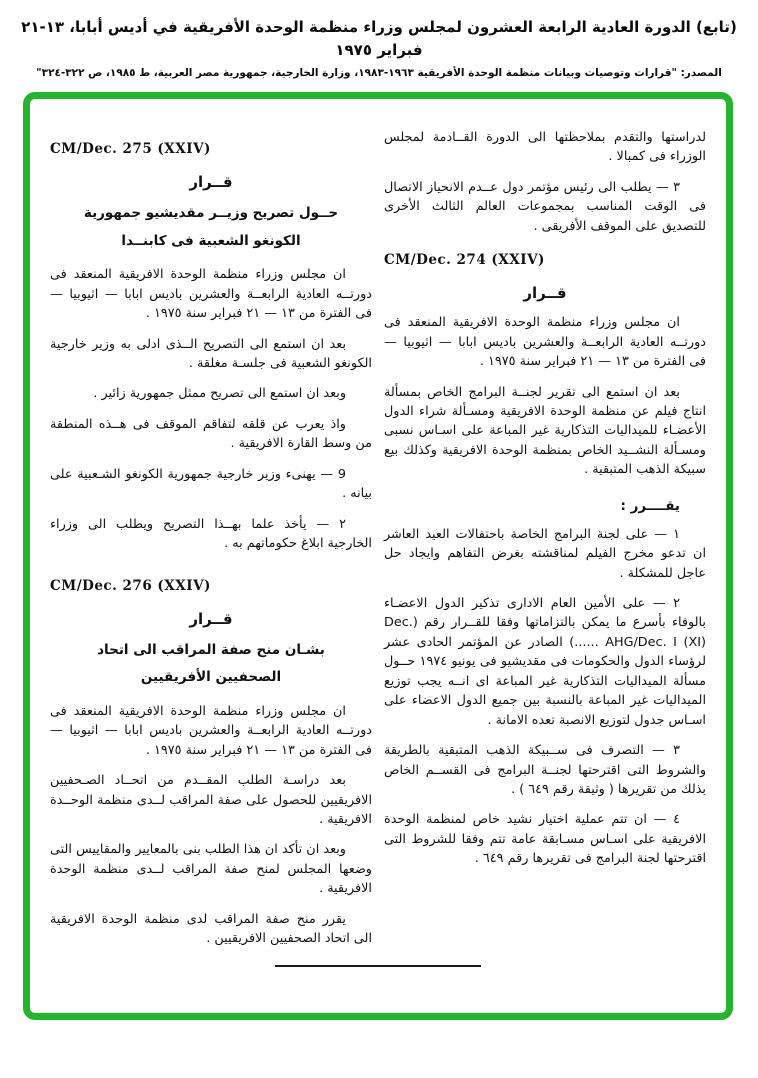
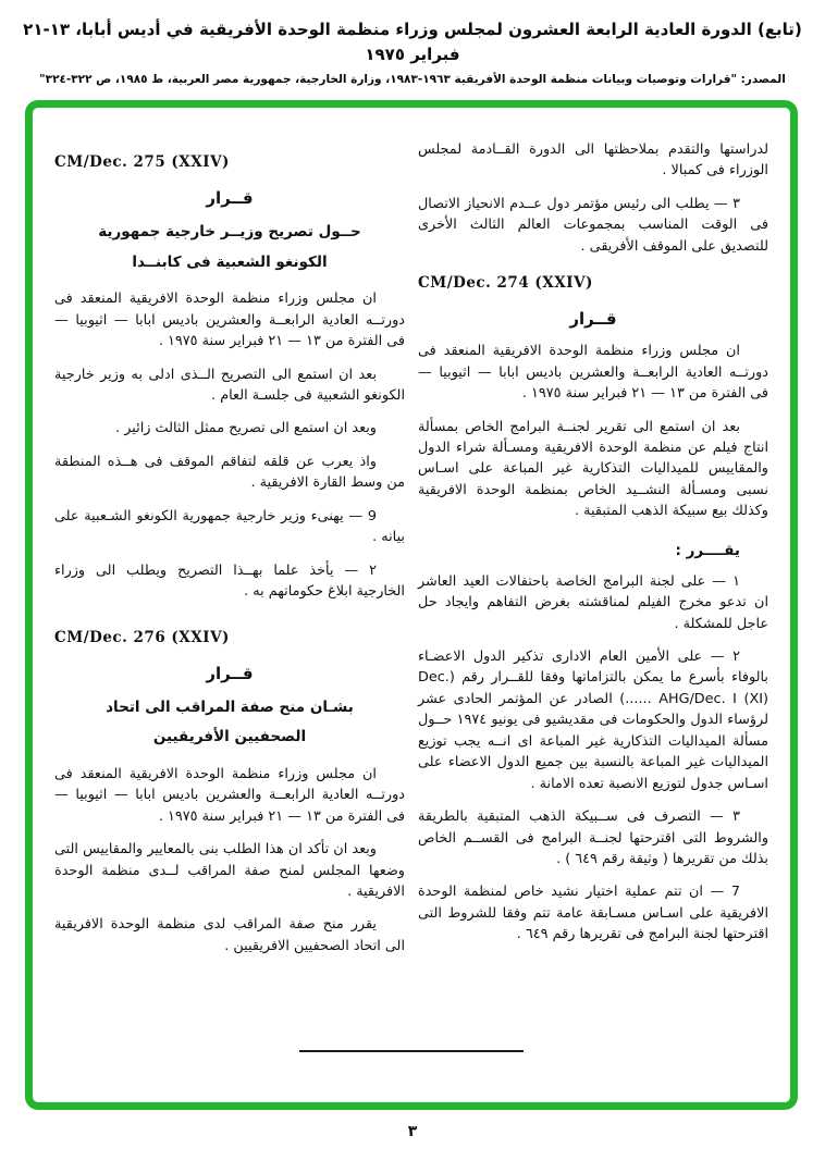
  (تابع) الدورة العادية الرابعة العشرون لمجلس وزراء منظمة الوحدة الأفريقية في أديس أبابا، ١٣-٢١ فبراير ١٩٧٥
  المصدر: "قرارات وتوصيات وبيانات منظمة الوحدة الأفريقية ١٩٦٣-١٩٨٣، وزارة الخارجية، جمهورية مصر العربية، ط ١٩٨٥، ص ٣٢٢-٣٢٤"
  لدراستها والتقدم بملاحظتها الى الدورة القــادمة لمجلس الوزراء فى كمبالا .
  ٣ — يطلب الى رئيس مؤتمر دول عــدم الانحياز الاتصال فى الوقت المناسب بمجموعات العالم الثالث الأخرى للتصديق على الموقف الأفريقى .
  CM/Dec. 274 (XXIV)
  قــرار
  ان مجلس وزراء منظمة الوحدة الافريقية المنعقد فى دورتــه العادية الرابعــة والعشرين باديس ابابا — اثيوبيا — فى الفترة من ١٣ — ٢١ فبراير سنة ١٩٧٥ .
- بعد ان استمع الى تقرير لجنــة البرامج الخاص بمسألة انتاج فيلم عن منظمة الوحدة الافريقية ومسـألة شراء الدول الأعضـاء للميداليات التذكارية غير المباعة على اسـاس نسبى ومسـألة النشــيد الخاص بمنظمة الوحدة الافريقية وكذلك بيع سبيكة الذهب المتبقية .
+ بعد ان استمع الى تقرير لجنــة البرامج الخاص بمسألة انتاج فيلم عن منظمة الوحدة الافريقية ومسـألة شراء الدول والمقاييس للميداليات التذكارية غير المباعة على اسـاس نسبى ومسـألة النشــيد الخاص بمنظمة الوحدة الافريقية وكذلك بيع سبيكة الذهب المتبقية .
  يقــــرر :
  ١ — على لجنة البرامج الخاصة باحتفالات العيد العاشر ان تدعو مخرج الفيلم لمناقشته بغرض التفاهم وايجاد حل عاجل للمشكلة .
  ٢ — على الأمين العام الادارى تذكير الدول الاعضـاء بالوفاء بأسرع ما يمكن بالتزاماتها وفقا للقــرار رقم (Dec. AHG/Dec. I (XI) ......) الصادر عن المؤتمر الحادى عشر لرؤساء الدول والحكومات فى مقديشيو فى يونيو ١٩٧٤ حــول مسألة الميداليات التذكارية غير المباعة اى انــه يجب توزيع الميداليات غير المباعة بالنسبة بين جميع الدول الاعضاء على اسـاس جدول لتوزيع الانصبة تعده الامانة .
  ٣ — التصرف فى ســبيكة الذهب المتبقية بالطريقة والشروط التى اقترحتها لجنــة البرامج فى القســم الخاص بذلك من تقريرها ( وثيقة رقم ٦٤٩ ) .
- ٤ — ان تتم عملية اختيار نشيد خاص لمنظمة الوحدة الافريقية على اسـاس مسـابقة عامة تتم وفقا للشروط التى اقترحتها لجنة البرامج فى تقريرها رقم ٦٤٩ .
+ 7 — ان تتم عملية اختيار نشيد خاص لمنظمة الوحدة الافريقية على اسـاس مسـابقة عامة تتم وفقا للشروط التى اقترحتها لجنة البرامج فى تقريرها رقم ٦٤٩ .
  CM/Dec. 275 (XXIV)
  قــرار
- حــول تصريح وزيــر مقديشيو جمهورية
+ حــول تصريح وزيــر خارجية جمهورية
  الكونغو الشعبية فى كابنــدا
  ان مجلس وزراء منظمة الوحدة الافريقية المنعقد فى دورتــه العادية الرابعــة والعشرين باديس ابابا — اثيوبيا — فى الفترة من ١٣ — ٢١ فبراير سنة ١٩٧٥ .
- بعد ان استمع الى التصريح الــذى ادلى به وزير خارجية الكونغو الشعبية فى جلسـة مغلقة .
+ بعد ان استمع الى التصريح الــذى ادلى به وزير خارجية الكونغو الشعبية فى جلسـة العام .
- وبعد ان استمع الى تصريح ممثل جمهورية زائير .
+ وبعد ان استمع الى تصريح ممثل الثالث زائير .
  واذ يعرب عن قلقه لتفاقم الموقف فى هــذه المنطقة من وسط القارة الافريقية .
  9 — يهنىء وزير خارجية جمهورية الكونغو الشـعبية على بيانه .
  ٢ — يأخذ علما بهــذا التصريح ويطلب الى وزراء الخارجية ابلاغ حكوماتهم به .
  CM/Dec. 276 (XXIV)
  قــرار
  بشـان منح صفة المراقب الى اتحاد
  الصحفيين الأفريقيين
  ان مجلس وزراء منظمة الوحدة الافريقية المنعقد فى دورتــه العادية الرابعــة والعشرين باديس ابابا — اثيوبيا — فى الفترة من ١٣ — ٢١ فبراير سنة ١٩٧٥ .
- بعد دراسـة الطلب المقــدم من اتحــاد الصـحفيين الافريقيين للحصول على صفة المراقب لــدى منظمة الوحــدة الافريقية .
  وبعد ان تأكد ان هذا الطلب بنى بالمعايير والمقاييس التى وضعها المجلس لمنح صفة المراقب لــدى منظمة الوحدة الافريقية .
  يقرر منح صفة المراقب لدى منظمة الوحدة الافريقية الى اتحاد الصحفيين الافريقيين .
+ ٣
